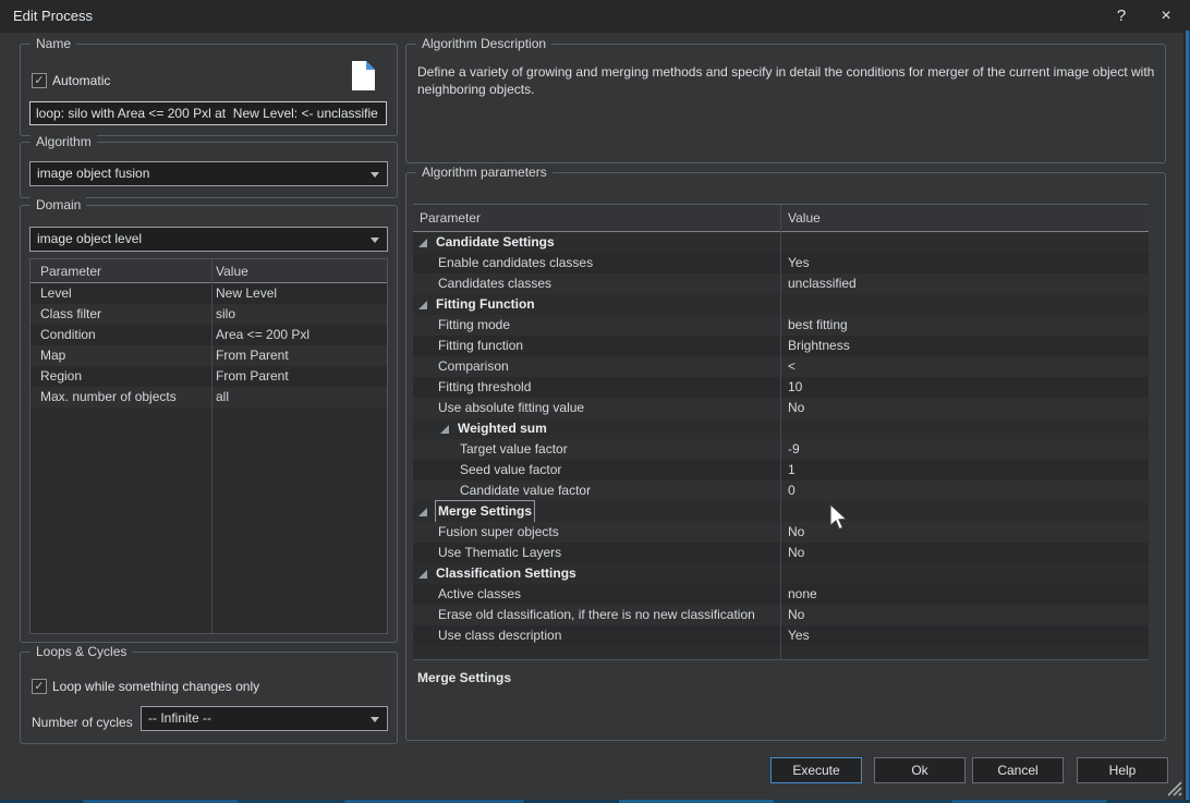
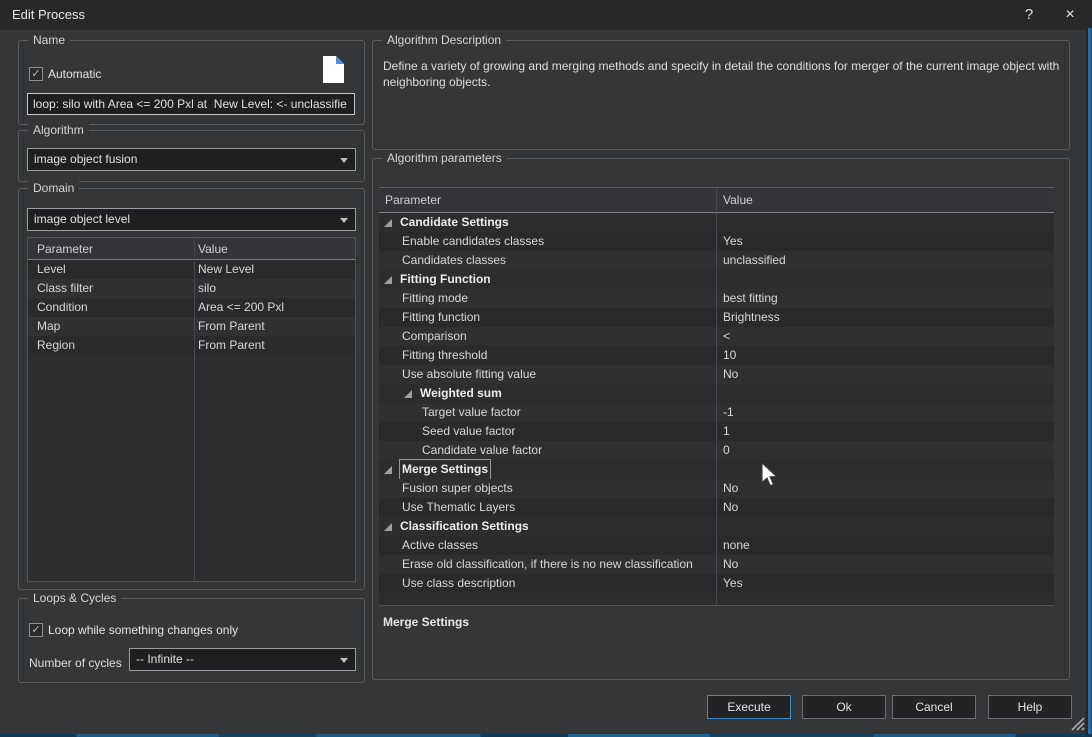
  Edit Process
  ?
  ×
  Name
  ✓
  Automatic
  loop: silo with Area <= 200 Pxl at New Level: <- unclassifie
  Algorithm
  image object fusion
  Domain
  image object level
  Parameter
  Value
  Level
  New Level
  Class filter
  silo
  Condition
  Area <= 200 Pxl
  Map
  From Parent
  Region
  From Parent
- Max. number of objects
- all
  Loops & Cycles
  ✓
  Loop while something changes only
  Number of cycles
  -- Infinite --
  Algorithm Description
  Define a variety of growing and merging methods and specify in detail the conditions for merger of the current image object with neighboring objects.
  Algorithm parameters
  Parameter
  Value
  Candidate Settings
  Enable candidates classes
  Yes
  Candidates classes
  unclassified
  Fitting Function
  Fitting mode
  best fitting
  Fitting function
  Brightness
  Comparison
  <
  Fitting threshold
  10
  Use absolute fitting value
  No
  Weighted sum
  Target value factor
- -9
+ -1
  Seed value factor
  1
  Candidate value factor
  0
  Merge Settings
  Fusion super objects
  No
  Use Thematic Layers
  No
  Classification Settings
  Active classes
  none
  Erase old classification, if there is no new classification
  No
  Use class description
  Yes
  Merge Settings
  Execute
  Ok
  Cancel
  Help
